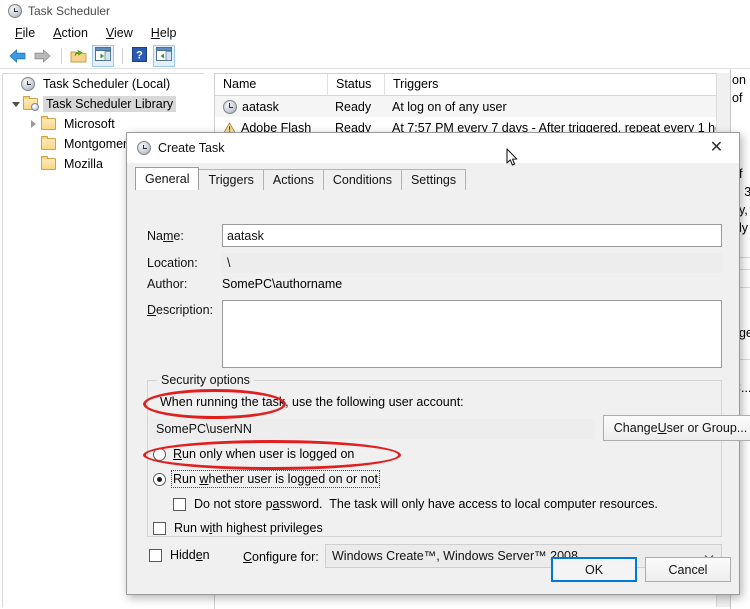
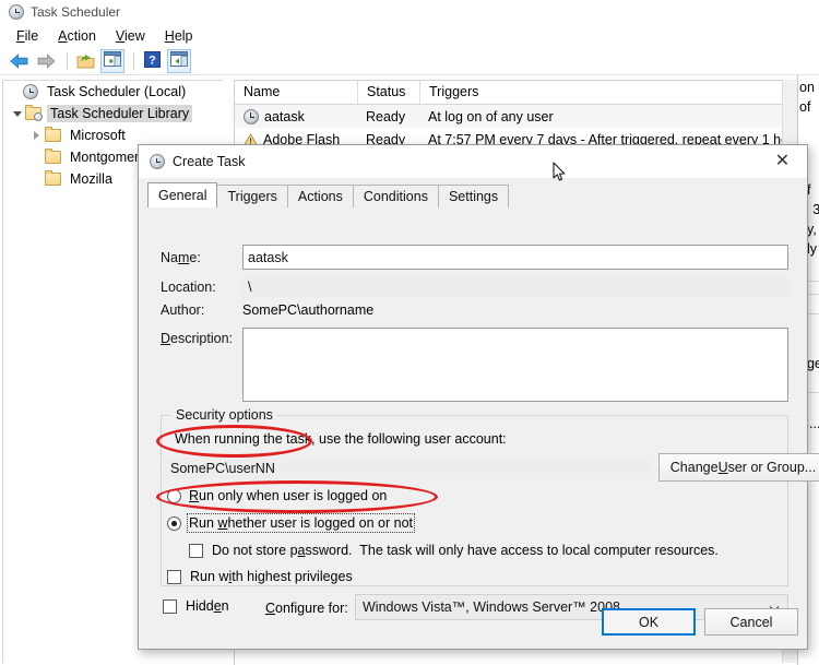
  Task Scheduler
  File
  Action
  View
  Help
  ?
  Task Scheduler (Local)
  Task Scheduler Library
  Microsoft
  Montgome
  Mozilla
  Name
  Status
  Triggers
  aatask
  Ready
  At log on of any user
  Adobe Flash
  Ready
  At 7:57 PM every 7 days - After triggered, repeat every 1 h
  on
  of
  Create Task
  ✕
  General
  Triggers
  Actions
  Conditions
  Settings
  Name:
  aatask
  Location:
  \
  Author:
  SomePC\authorname
  Description:
  Security options
  When running the task, use the following user account:
  SomePC\userNN
  Change
  U
  ser or Group...
  Run only when user is logged on
  Run whether user is logged on or not
  Do not store password. The task will only have access to local computer resources.
  Run with highest privileges
  Hidden
  Configure for:
- Windows Create™, Windows Server™ 2008
+ Windows Vista™, Windows Server™ 2008
  OK
  Cancel
